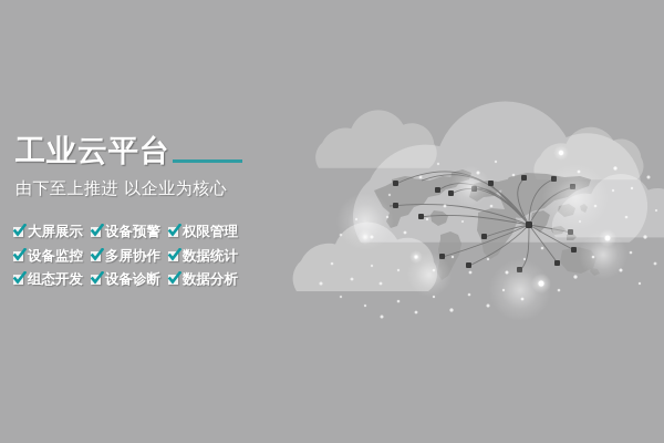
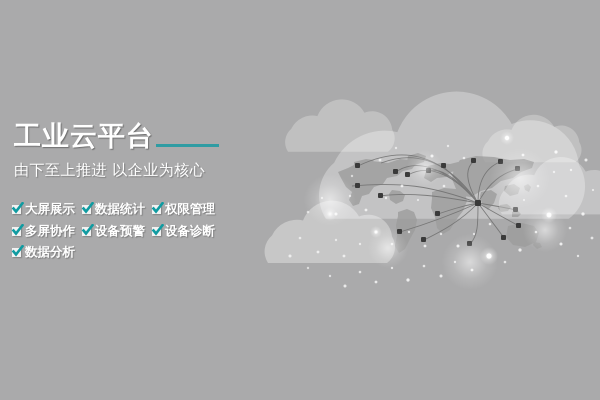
  工业云平台
  由下至上推进 以企业为核心
  大屏展示
- 设备预警
+ 数据统计
  权限管理
- 设备监控
  多屏协作
- 数据统计
+ 设备预警
- 组态开发
  设备诊断
  数据分析
